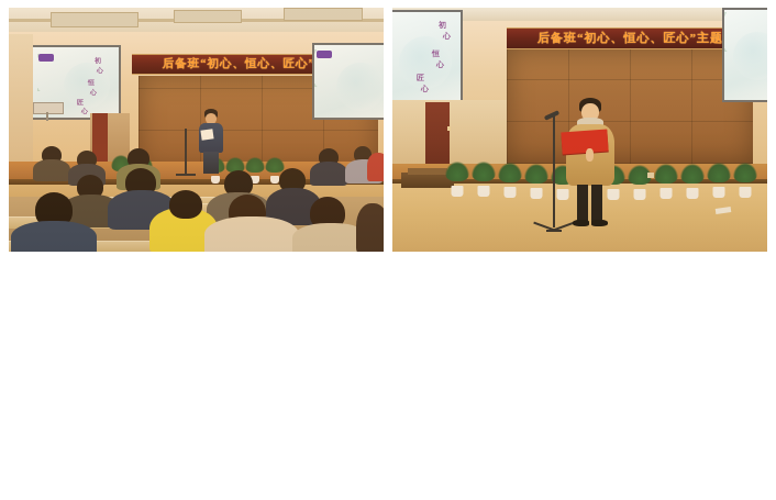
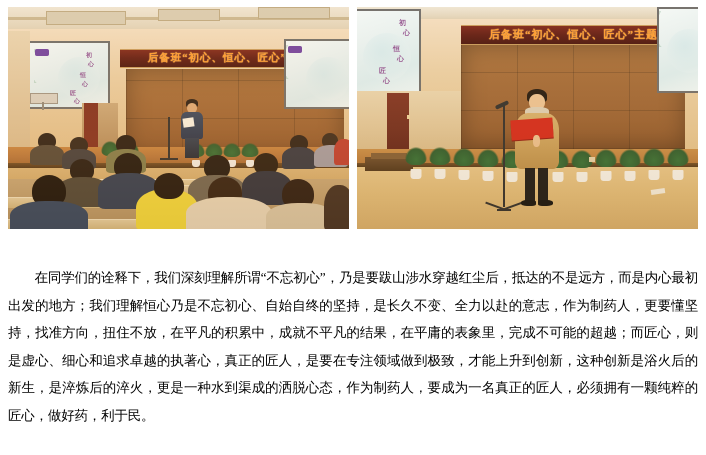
+ 在同学们的诠释下，我们深刻理解所谓“不忘初心”，乃是要跋山涉水穿越红尘后，抵达的不是远方，而是内心最初出发的地方；我们理解恒心乃是不忘初心、自始自终的坚持，是长久不变、全力以赴的意志，作为制药人，更要懂坚持，找准方向，扭住不放，在平凡的积累中，成就不平凡的结果，在平庸的表象里，完成不可能的超越；而匠心，则是虚心、细心和追求卓越的执著心，真正的匠人，是要在专注领域做到极致，才能上升到创新，这种创新是浴火后的新生，是淬炼后的淬火，更是一种水到渠成的洒脱心态，作为制药人，要成为一名真正的匠人，必须拥有一颗纯粹的匠心，做好药，利于民。
